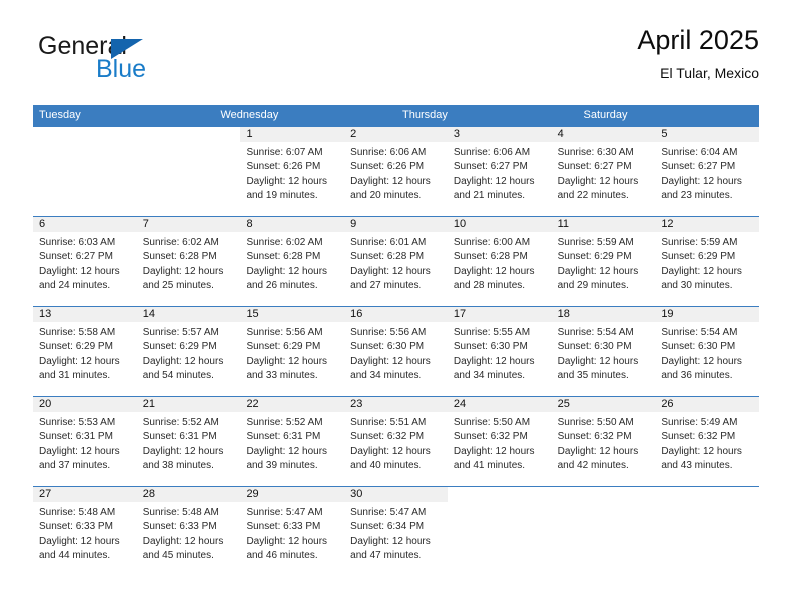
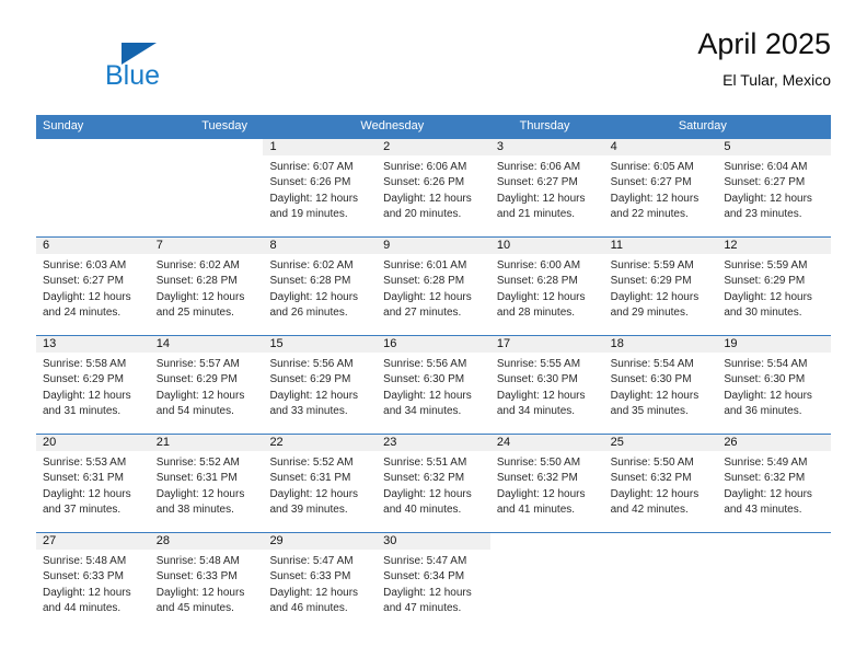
- General
  Blue
  April 2025
  El Tular, Mexico
+ Sunday
  Tuesday
  Wednesday
  Thursday
  Saturday
  1
  Sunrise: 6:07 AM
  Sunset: 6:26 PM
  Daylight: 12 hours
  and 19 minutes.
  2
  Sunrise: 6:06 AM
  Sunset: 6:26 PM
  Daylight: 12 hours
  and 20 minutes.
  3
  Sunrise: 6:06 AM
  Sunset: 6:27 PM
  Daylight: 12 hours
  and 21 minutes.
  4
- Sunrise: 6:30 AM
+ Sunrise: 6:05 AM
  Sunset: 6:27 PM
  Daylight: 12 hours
  and 22 minutes.
  5
  Sunrise: 6:04 AM
  Sunset: 6:27 PM
  Daylight: 12 hours
  and 23 minutes.
  6
  Sunrise: 6:03 AM
  Sunset: 6:27 PM
  Daylight: 12 hours
  and 24 minutes.
  7
  Sunrise: 6:02 AM
  Sunset: 6:28 PM
  Daylight: 12 hours
  and 25 minutes.
  8
  Sunrise: 6:02 AM
  Sunset: 6:28 PM
  Daylight: 12 hours
  and 26 minutes.
  9
  Sunrise: 6:01 AM
  Sunset: 6:28 PM
  Daylight: 12 hours
  and 27 minutes.
  10
  Sunrise: 6:00 AM
  Sunset: 6:28 PM
  Daylight: 12 hours
  and 28 minutes.
  11
  Sunrise: 5:59 AM
  Sunset: 6:29 PM
  Daylight: 12 hours
  and 29 minutes.
  12
  Sunrise: 5:59 AM
  Sunset: 6:29 PM
  Daylight: 12 hours
  and 30 minutes.
  13
  Sunrise: 5:58 AM
  Sunset: 6:29 PM
  Daylight: 12 hours
  and 31 minutes.
  14
  Sunrise: 5:57 AM
  Sunset: 6:29 PM
  Daylight: 12 hours
  and 54 minutes.
  15
  Sunrise: 5:56 AM
  Sunset: 6:29 PM
  Daylight: 12 hours
  and 33 minutes.
  16
  Sunrise: 5:56 AM
  Sunset: 6:30 PM
  Daylight: 12 hours
  and 34 minutes.
  17
  Sunrise: 5:55 AM
  Sunset: 6:30 PM
  Daylight: 12 hours
  and 34 minutes.
  18
  Sunrise: 5:54 AM
  Sunset: 6:30 PM
  Daylight: 12 hours
  and 35 minutes.
  19
  Sunrise: 5:54 AM
  Sunset: 6:30 PM
  Daylight: 12 hours
  and 36 minutes.
  20
  Sunrise: 5:53 AM
  Sunset: 6:31 PM
  Daylight: 12 hours
  and 37 minutes.
  21
  Sunrise: 5:52 AM
  Sunset: 6:31 PM
  Daylight: 12 hours
  and 38 minutes.
  22
  Sunrise: 5:52 AM
  Sunset: 6:31 PM
  Daylight: 12 hours
  and 39 minutes.
  23
  Sunrise: 5:51 AM
  Sunset: 6:32 PM
  Daylight: 12 hours
  and 40 minutes.
  24
  Sunrise: 5:50 AM
  Sunset: 6:32 PM
  Daylight: 12 hours
  and 41 minutes.
  25
  Sunrise: 5:50 AM
  Sunset: 6:32 PM
  Daylight: 12 hours
  and 42 minutes.
  26
  Sunrise: 5:49 AM
  Sunset: 6:32 PM
  Daylight: 12 hours
  and 43 minutes.
  27
  Sunrise: 5:48 AM
  Sunset: 6:33 PM
  Daylight: 12 hours
  and 44 minutes.
  28
  Sunrise: 5:48 AM
  Sunset: 6:33 PM
  Daylight: 12 hours
  and 45 minutes.
  29
  Sunrise: 5:47 AM
  Sunset: 6:33 PM
  Daylight: 12 hours
  and 46 minutes.
  30
  Sunrise: 5:47 AM
  Sunset: 6:34 PM
  Daylight: 12 hours
  and 47 minutes.
